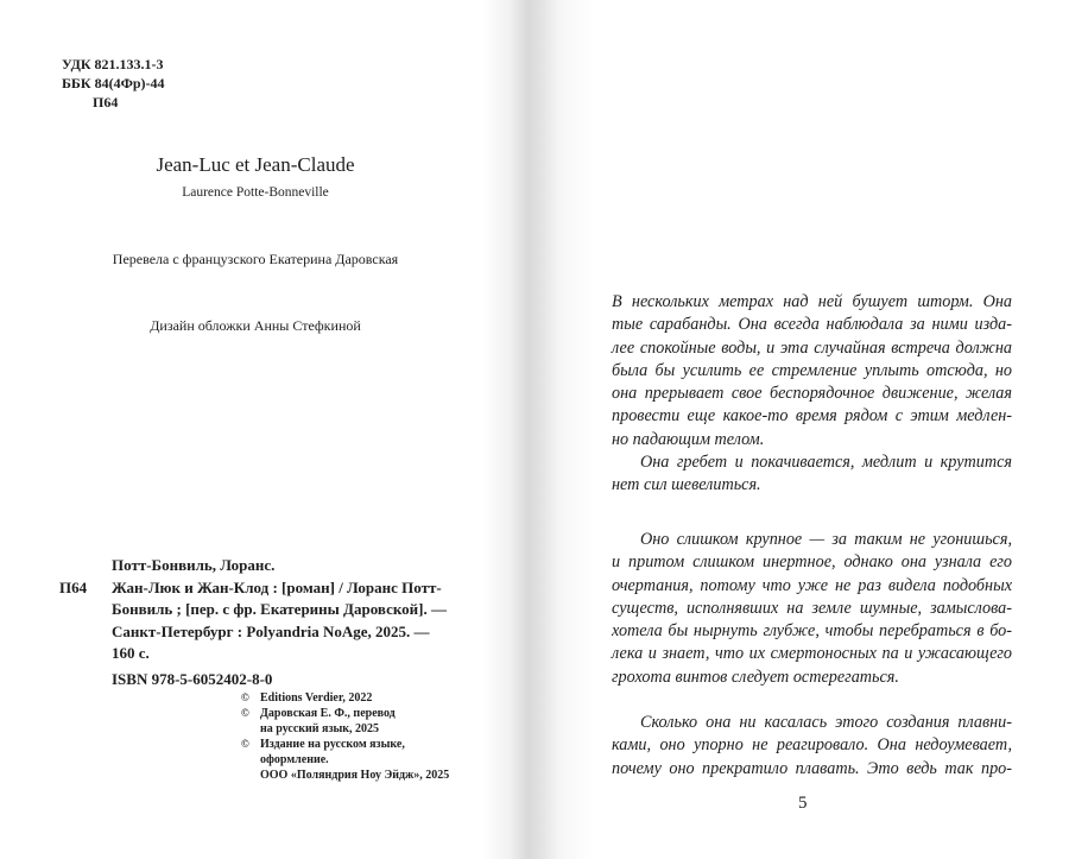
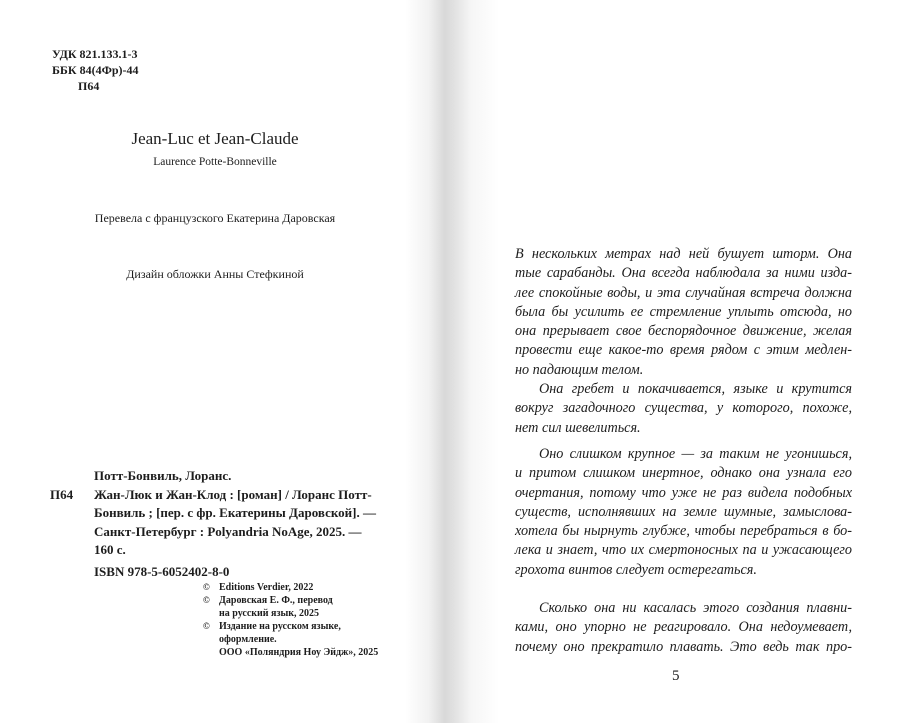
  УДК 821.133.1-3
  ББК 84(4Фр)-44
  П64
  Jean-Luc et Jean-Claude
  Laurence Potte-Bonneville
  Перевела с французского Екатерина Даровская
  Дизайн обложки Анны Стефкиной
  Потт-Бонвиль, Лоранс.
  П64
  Жан-Люк и Жан-Клод : [роман] / Лоранс Потт-
  Бонвиль ; [пер. с фр. Екатерины Даровской]. —
  Санкт-Петербург : Polyandria NoAge, 2025. —
  160 с.
  ISBN 978-5-6052402-8-0
  ©
  Editions Verdier, 2022
  ©
  Даровская Е. Ф., перевод
  на русский язык, 2025
  ©
  Издание на русском языке,
  оформление.
  ООО «Поляндрия Ноу Эйдж», 2025
  В нескольких метрах над ней бушует шторм. Она
  тые сарабанды. Она всегда наблюдала за ними изда-
  лее спокойные воды, и эта случайная встреча должна
  была бы усилить ее стремление уплыть отсюда, но
  она прерывает свое беспорядочное движение, желая
  провести еще какое-то время рядом с этим медлен-
  но падающим телом.
- Она гребет и покачивается, медлит и крутится
+ Она гребет и покачивается, языке и крутится
+ вокруг загадочного существа, у которого, похоже,
  нет сил шевелиться.
  Оно слишком крупное — за таким не угонишься,
  и притом слишком инертное, однако она узнала его
  очертания, потому что уже не раз видела подобных
  существ, исполнявших на земле шумные, замыслова-
  хотела бы нырнуть глубже, чтобы перебраться в бо-
  лека и знает, что их смертоносных па и ужасающего
  грохота винтов следует остерегаться.
  Сколько она ни касалась этого создания плавни-
  ками, оно упорно не реагировало. Она недоумевает,
  почему оно прекратило плавать. Это ведь так про-
  5
